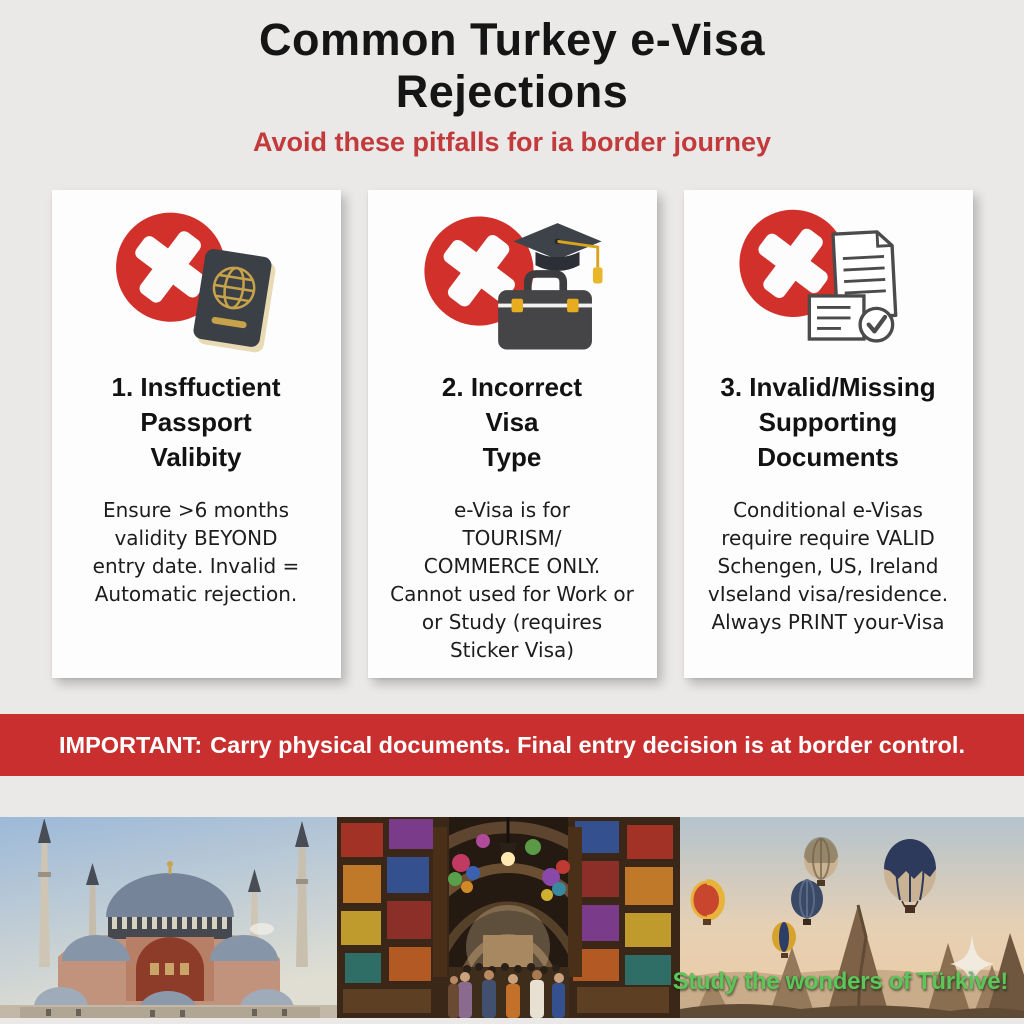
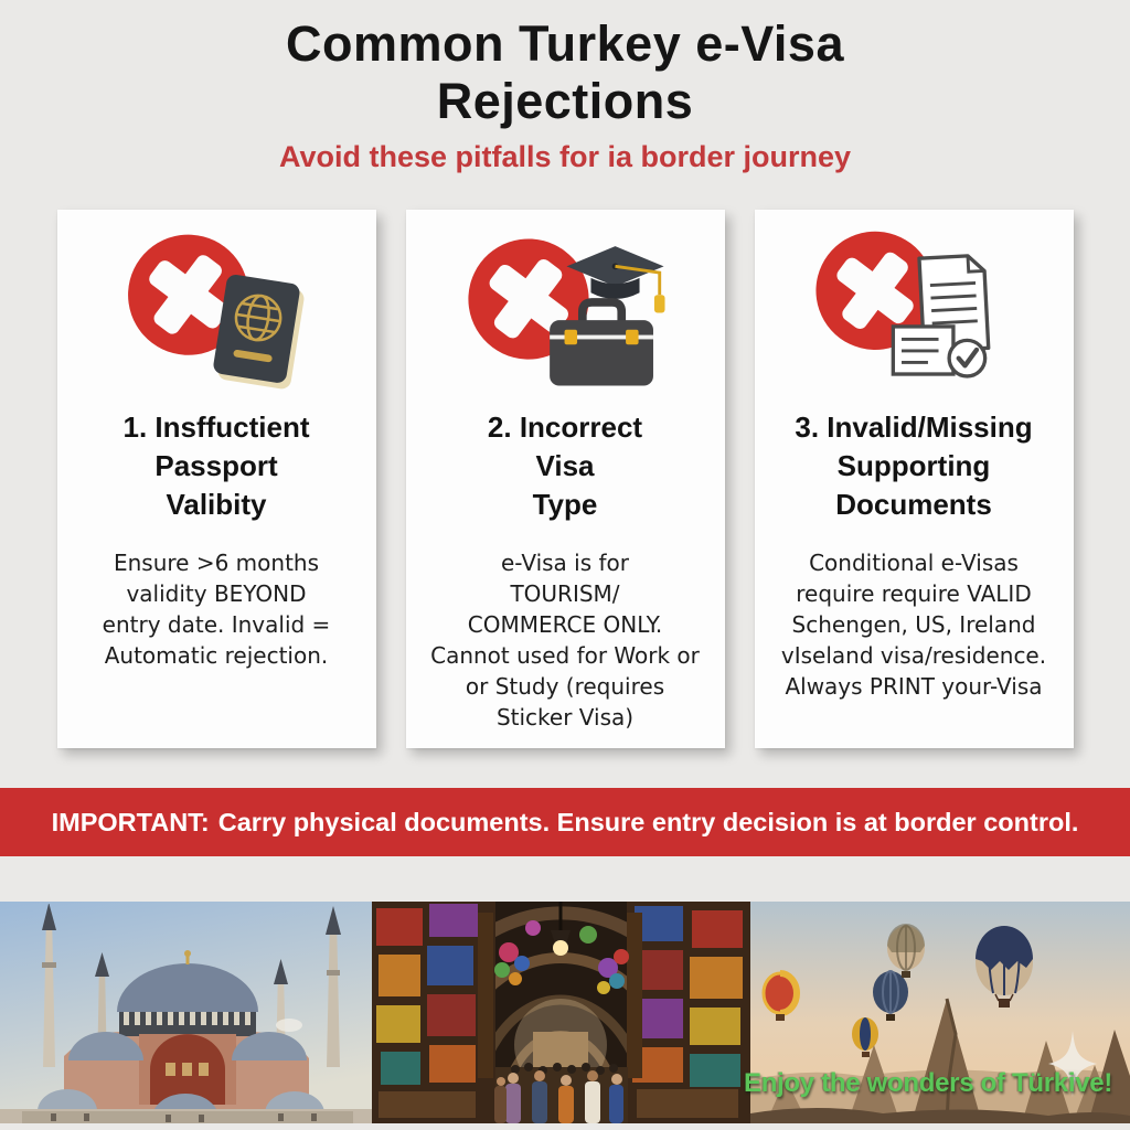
  Common Turkey e-Visa
  Rejections
  Avoid these pitfalls for ia border journey
  1. Insffuctient
  Passport
  Valibity
  Ensure >6 months
  validity BEYOND
  entry date. Invalid =
  Automatic rejection.
  2. Incorrect
  Visa
  Type
  e-Visa is for
  TOURISM/
  COMMERCE ONLY.
  Cannot used for Work or
  or Study (requires
  Sticker Visa)
  3. Invalid/Missing
  Supporting
  Documents
  Conditional e-Visas
  require require VALID
  Schengen, US, Ireland
  vIseland visa/residence.
  Always PRINT your-Visa
  IMPORTANT:
- Carry physical documents. Final entry decision is at border control.
+ Carry physical documents. Ensure entry decision is at border control.
- Study the wonders of Türkive!
+ Enjoy the wonders of Türkive!
